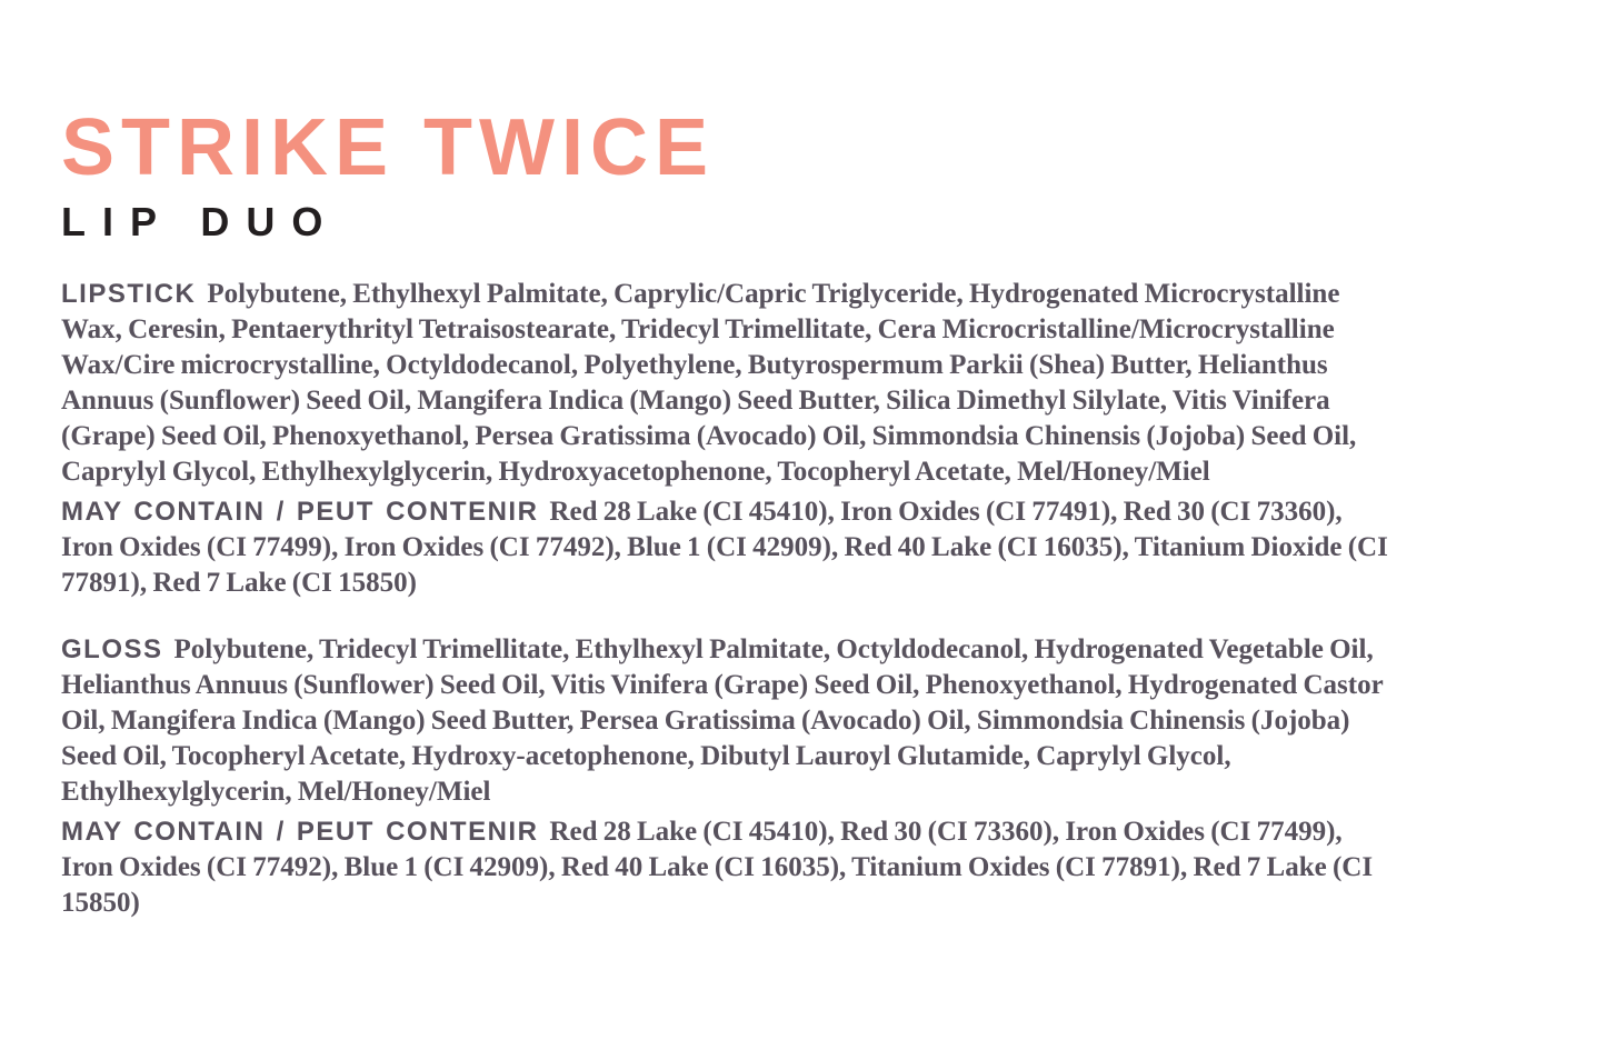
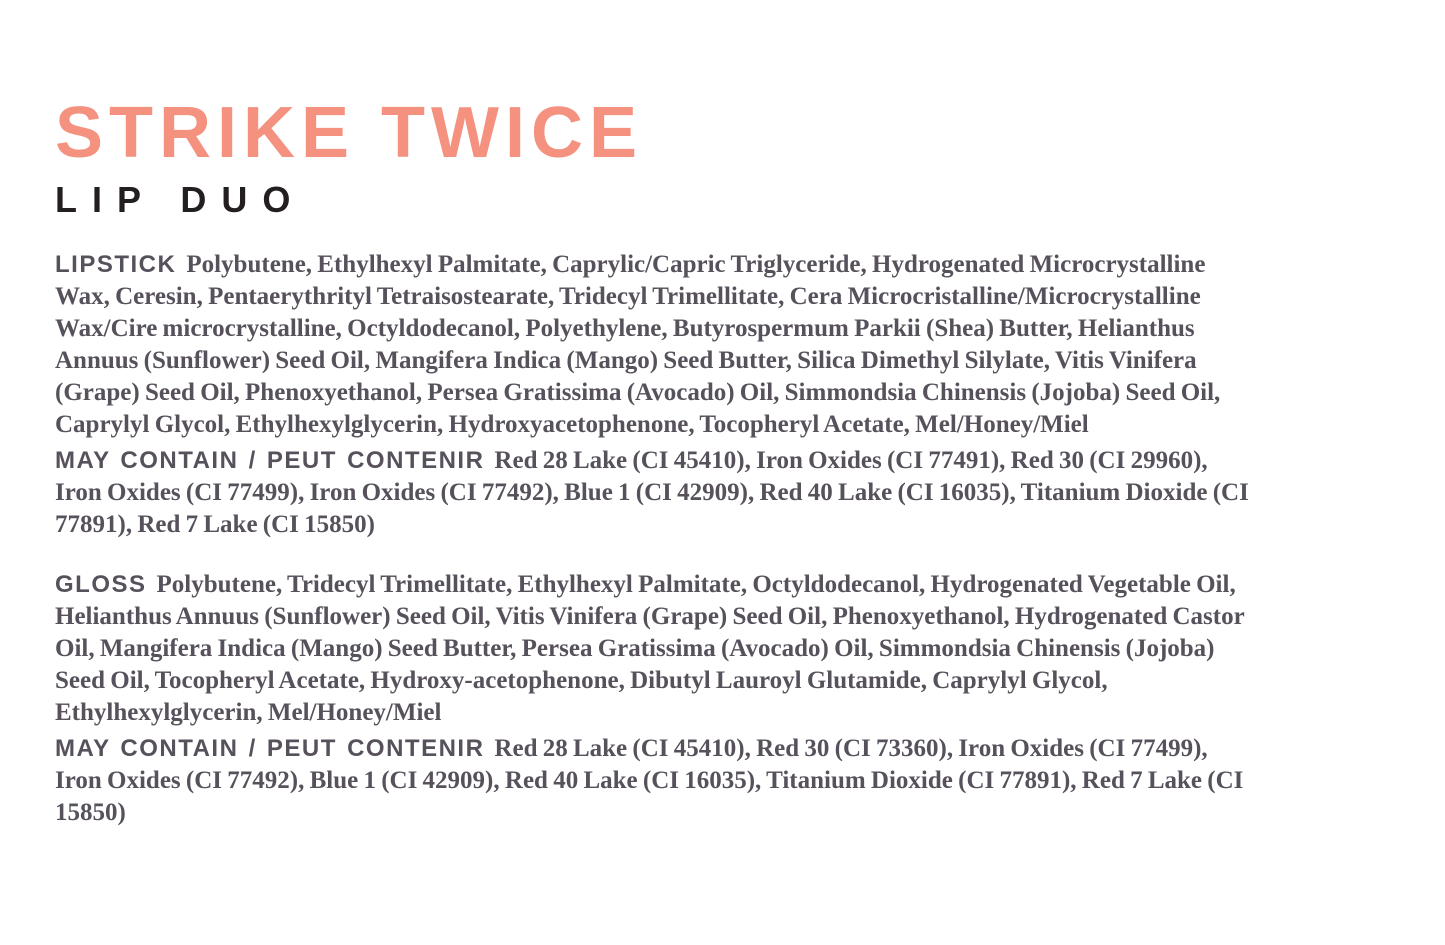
  STRIKE TWICE
  LIP DUO
  LIPSTICK Polybutene, Ethylhexyl Palmitate, Caprylic/Capric Triglyceride, Hydrogenated Microcrystalline Wax, Ceresin, Pentaerythrityl Tetraisostearate, Tridecyl Trimellitate, Cera Microcristalline/Microcrystalline Wax/Cire microcrystalline, Octyldodecanol, Polyethylene, Butyrospermum Parkii (Shea) Butter, Helianthus Annuus (Sunflower) Seed Oil, Mangifera Indica (Mango) Seed Butter, Silica Dimethyl Silylate, Vitis Vinifera (Grape) Seed Oil, Phenoxyethanol, Persea Gratissima (Avocado) Oil, Simmondsia Chinensis (Jojoba) Seed Oil, Caprylyl Glycol, Ethylhexylglycerin, Hydroxyacetophenone, Tocopheryl Acetate, Mel/Honey/Miel
- MAY CONTAIN / PEUT CONTENIR Red 28 Lake (CI 45410), Iron Oxides (CI 77491), Red 30 (CI 73360), Iron Oxides (CI 77499), Iron Oxides (CI 77492), Blue 1 (CI 42909), Red 40 Lake (CI 16035), Titanium Dioxide (CI 77891), Red 7 Lake (CI 15850)
+ MAY CONTAIN / PEUT CONTENIR Red 28 Lake (CI 45410), Iron Oxides (CI 77491), Red 30 (CI 29960), Iron Oxides (CI 77499), Iron Oxides (CI 77492), Blue 1 (CI 42909), Red 40 Lake (CI 16035), Titanium Dioxide (CI 77891), Red 7 Lake (CI 15850)
  GLOSS Polybutene, Tridecyl Trimellitate, Ethylhexyl Palmitate, Octyldodecanol, Hydrogenated Vegetable Oil, Helianthus Annuus (Sunflower) Seed Oil, Vitis Vinifera (Grape) Seed Oil, Phenoxyethanol, Hydrogenated Castor Oil, Mangifera Indica (Mango) Seed Butter, Persea Gratissima (Avocado) Oil, Simmondsia Chinensis (Jojoba) Seed Oil, Tocopheryl Acetate, Hydroxy-acetophenone, Dibutyl Lauroyl Glutamide, Caprylyl Glycol, Ethylhexylglycerin, Mel/Honey/Miel
- MAY CONTAIN / PEUT CONTENIR Red 28 Lake (CI 45410), Red 30 (CI 73360), Iron Oxides (CI 77499), Iron Oxides (CI 77492), Blue 1 (CI 42909), Red 40 Lake (CI 16035), Titanium Oxides (CI 77891), Red 7 Lake (CI 15850)
+ MAY CONTAIN / PEUT CONTENIR Red 28 Lake (CI 45410), Red 30 (CI 73360), Iron Oxides (CI 77499), Iron Oxides (CI 77492), Blue 1 (CI 42909), Red 40 Lake (CI 16035), Titanium Dioxide (CI 77891), Red 7 Lake (CI 15850)
